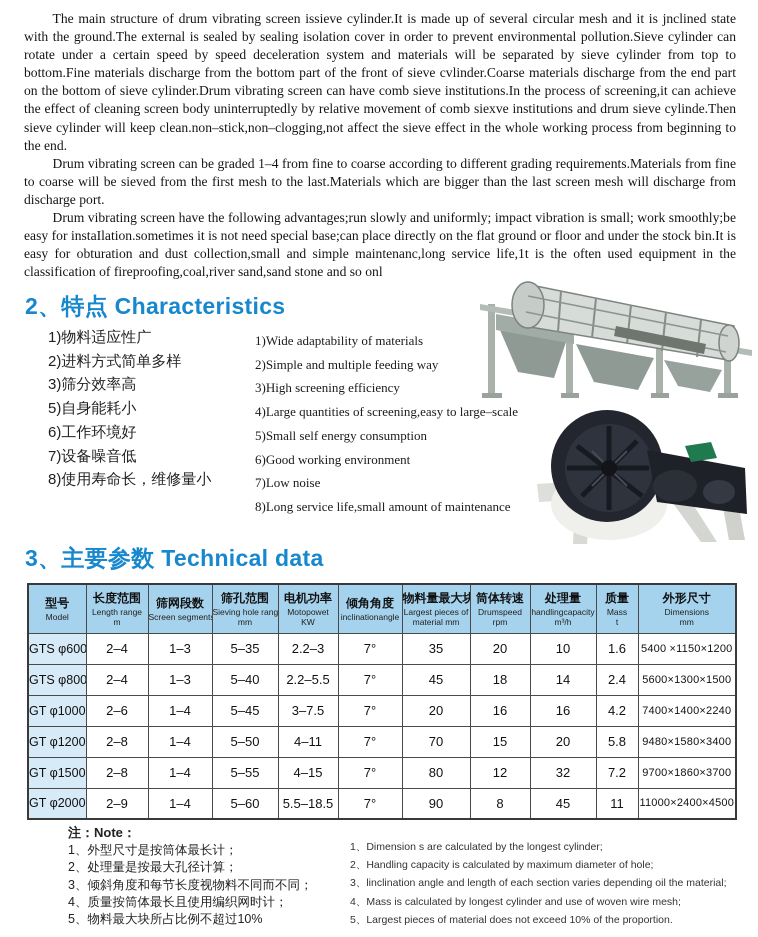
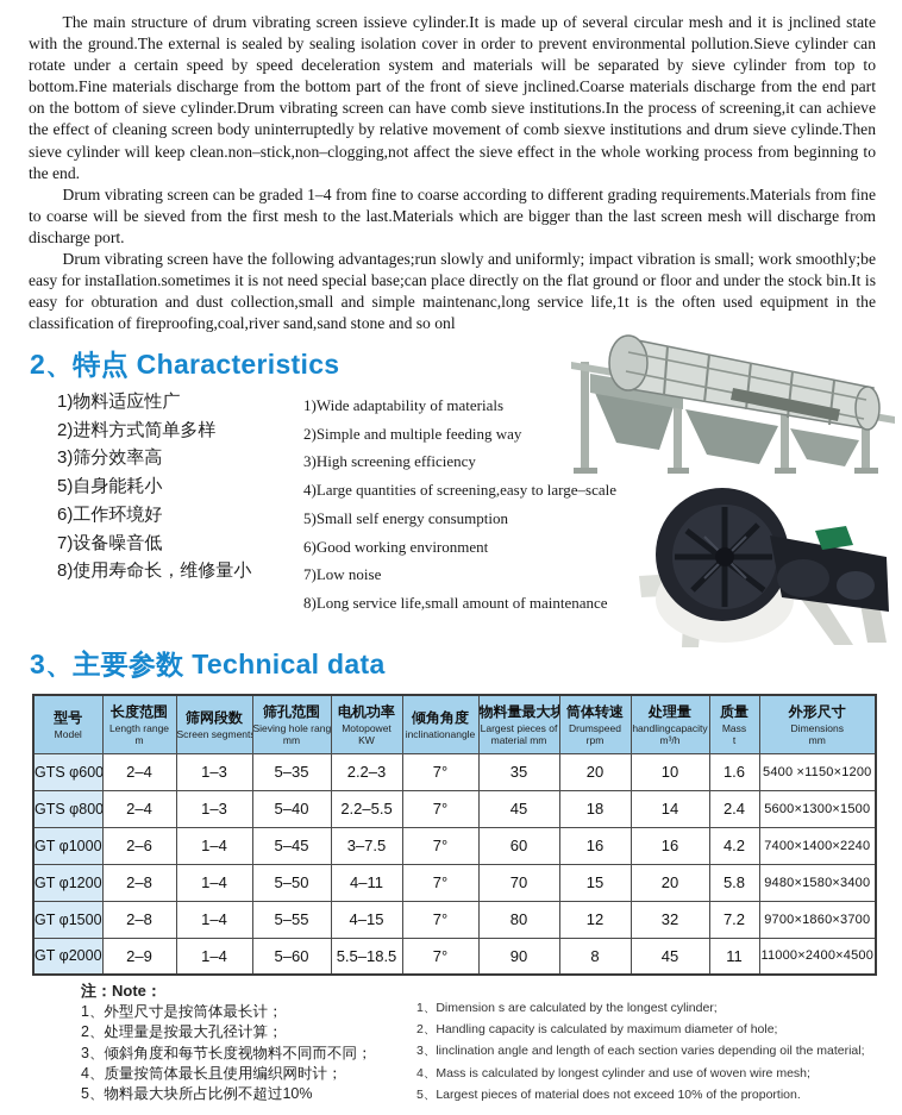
- The main structure of drum vibrating screen issieve cylinder.It is made up of several circular mesh and it is jnclined state with the ground.The external is sealed by sealing isolation cover in order to prevent environmental pollution.Sieve cylinder can rotate under a certain speed by speed deceleration system and materials will be separated by sieve cylinder from top to bottom.Fine materials discharge from the bottom part of the front of sieve cvlinder.Coarse materials discharge from the end part on the bottom of sieve cylinder.Drum vibrating screen can have comb sieve institutions.In the process of screening,it can achieve the effect of cleaning screen body uninterruptedly by relative movement of comb siexve institutions and drum sieve cylinde.Then sieve cylinder will keep clean.non–stick,non–clogging,not affect the sieve effect in the whole working process from beginning to the end.
+ The main structure of drum vibrating screen issieve cylinder.It is made up of several circular mesh and it is jnclined state with the ground.The external is sealed by sealing isolation cover in order to prevent environmental pollution.Sieve cylinder can rotate under a certain speed by speed deceleration system and materials will be separated by sieve cylinder from top to bottom.Fine materials discharge from the bottom part of the front of sieve jnclined.Coarse materials discharge from the end part on the bottom of sieve cylinder.Drum vibrating screen can have comb sieve institutions.In the process of screening,it can achieve the effect of cleaning screen body uninterruptedly by relative movement of comb siexve institutions and drum sieve cylinde.Then sieve cylinder will keep clean.non–stick,non–clogging,not affect the sieve effect in the whole working process from beginning to the end.
  Drum vibrating screen can be graded 1–4 from fine to coarse according to different grading requirements.Materials from fine to coarse will be sieved from the first mesh to the last.Materials which are bigger than the last screen mesh will discharge from discharge port.
  Drum vibrating screen have the following advantages;run slowly and uniformly; impact vibration is small; work smoothly;be easy for instaIlation.sometimes it is not need special base;can place directly on the flat ground or floor and under the stock bin.It is easy for obturation and dust collection,small and simple maintenanc,long service life,1t is the often used equipment in the classification of fireproofing,coal,river sand,sand stone and so onl
  2、特点 Characteristics
  1)物料适应性广
  2)进料方式简单多样
  3)筛分效率高
  5)自身能耗小
  6)工作环境好
  7)设备噪音低
  8)使用寿命长，维修量小
  1)Wide adaptability of materials
  2)Simple and multiple feeding way
  3)High screening efficiency
  4)Large quantities of screening,easy to large–scale
  5)Small self energy consumption
  6)Good working environment
  7)Low noise
  8)Long service life,small amount of maintenance
  3、主要参数 Technical data
  型号Model	长度范围Length rangem	筛网段数Screen segment	筛孔范围Sieving hole rangmm	电机功率MotopowetKW	倾角角度inclinationangle	物料量最大块Largest pieces ofmaterial mm	筒体转速Drumspeedrpm	处理量handlingcapacitym³/h	质量Masst	外形尺寸Dimensionsmm
  GTS φ600	2–4	1–3	5–35	2.2–3	7°	35	20	10	1.6	5400 ×1150×1200
  GTS φ800	2–4	1–3	5–40	2.2–5.5	7°	45	18	14	2.4	5600×1300×1500
- GT φ1000	2–6	1–4	5–45	3–7.5	7°	20	16	16	4.2	7400×1400×2240
+ GT φ1000	2–6	1–4	5–45	3–7.5	7°	60	16	16	4.2	7400×1400×2240
  GT φ1200	2–8	1–4	5–50	4–11	7°	70	15	20	5.8	9480×1580×3400
  GT φ1500	2–8	1–4	5–55	4–15	7°	80	12	32	7.2	9700×1860×3700
  GT φ2000	2–9	1–4	5–60	5.5–18.5	7°	90	8	45	11	11000×2400×4500
  注：Note：
  1、外型尺寸是按筒体最长计；
  2、处理量是按最大孔径计算；
  3、倾斜角度和每节长度视物料不同而不同；
  4、质量按筒体最长且使用编织网时计；
  5、物料最大块所占比例不超过10%
  1、Dimension s are calculated by the longest cylinder;
  2、Handling capacity is calculated by maximum diameter of hole;
  3、linclination angle and length of each section varies depending oil the material;
  4、Mass is calculated by longest cylinder and use of woven wire mesh;
  5、Largest pieces of material does not exceed 10% of the proportion.
